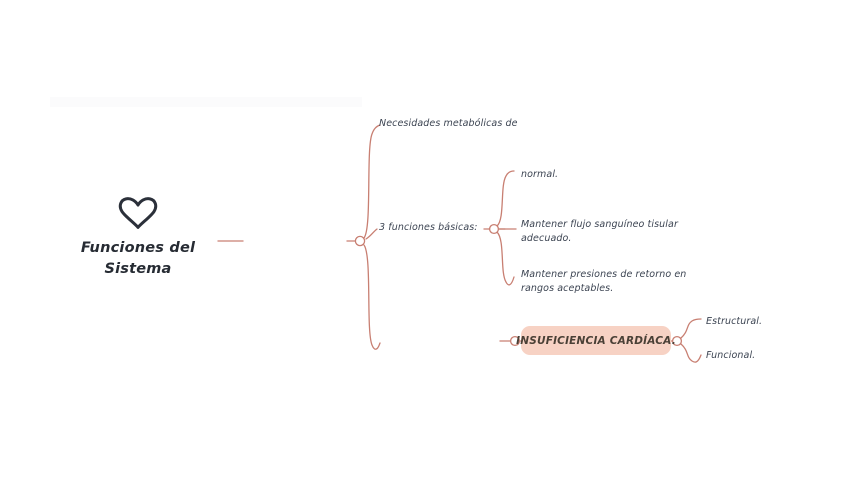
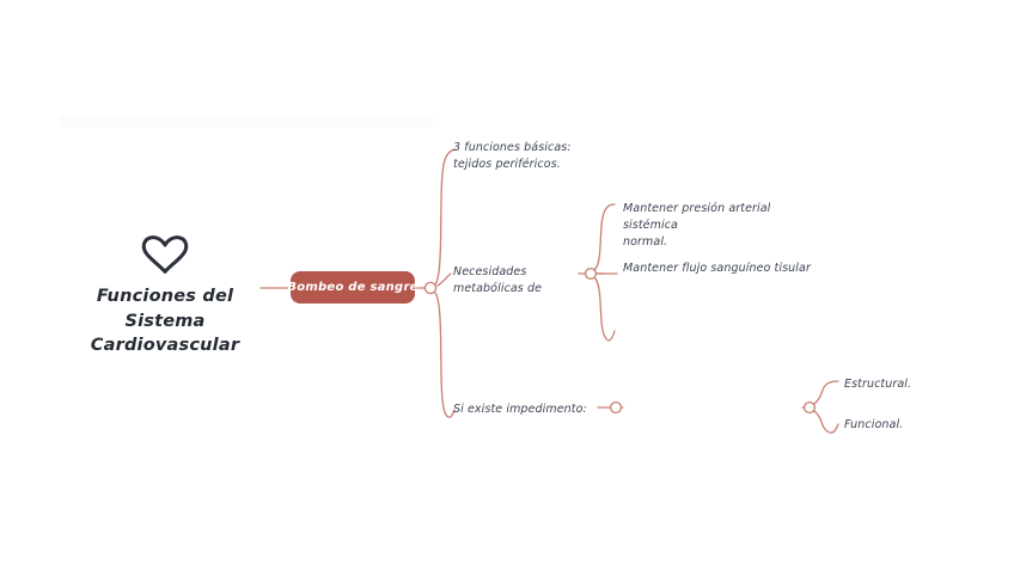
  Funciones del Sistema
+ Cardiovascular
+ Bombeo de sangre
- Necesidades metabólicas de
+ 3 funciones básicas:
+ tejidos periféricos.
- 3 funciones básicas:
+ Necesidades metabólicas de
+ Si existe impedimento:
+ Mantener presión arterial sistémica
  normal.
  Mantener flujo sanguíneo tisular
- adecuado.
- Mantener presiones de retorno en
- rangos aceptables.
- INSUFICIENCIA CARDÍACA.
  Estructural.
  Funcional.
